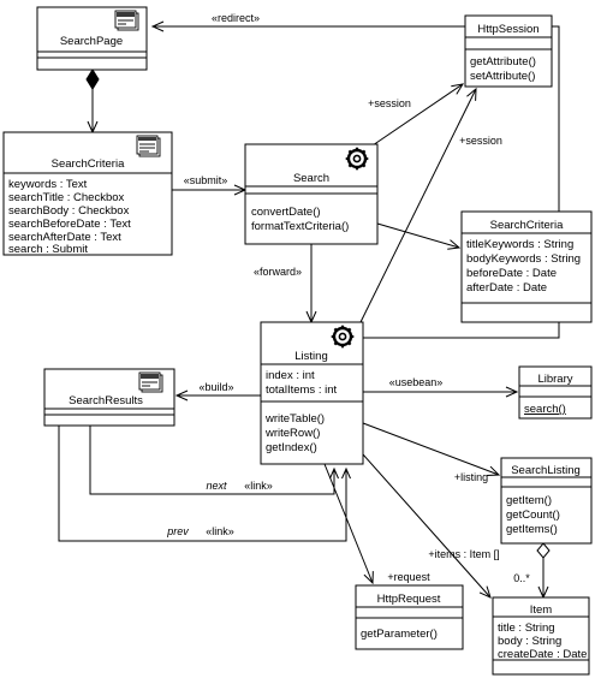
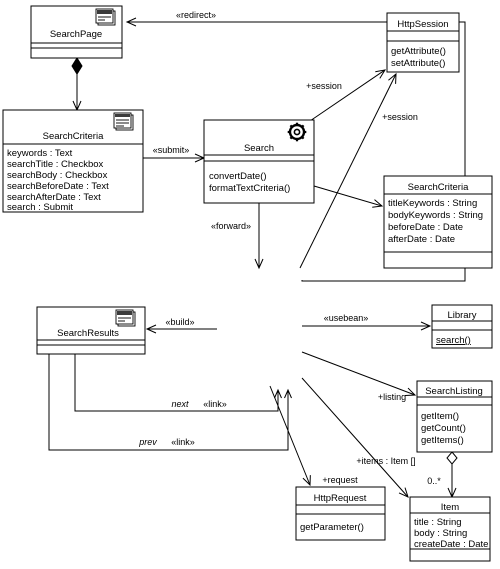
  «redirect»
  «submit»
  +session
  +session
  «forward»
  «build»
  «usebean»
  +listing
  +request
  +items : Item []
  0..*
  next
  «link»
  prev
  «link»
  SearchPage
  SearchCriteria
  keywords : Text
  searchTitle : Checkbox
  searchBody : Checkbox
  searchBeforeDate : Text
  searchAfterDate : Text
  search : Submit
  Search
  convertDate()
  formatTextCriteria()
  HttpSession
  getAttribute()
  setAttribute()
  SearchCriteria
  titleKeywords : String
  bodyKeywords : String
  beforeDate : Date
  afterDate : Date
- Listing
- index : int
- totalItems : int
- writeTable()
- writeRow()
- getIndex()
  SearchResults
  Library
  search()
  SearchListing
  getItem()
  getCount()
  getItems()
  HttpRequest
  getParameter()
  Item
  title : String
  body : String
  createDate : Date
